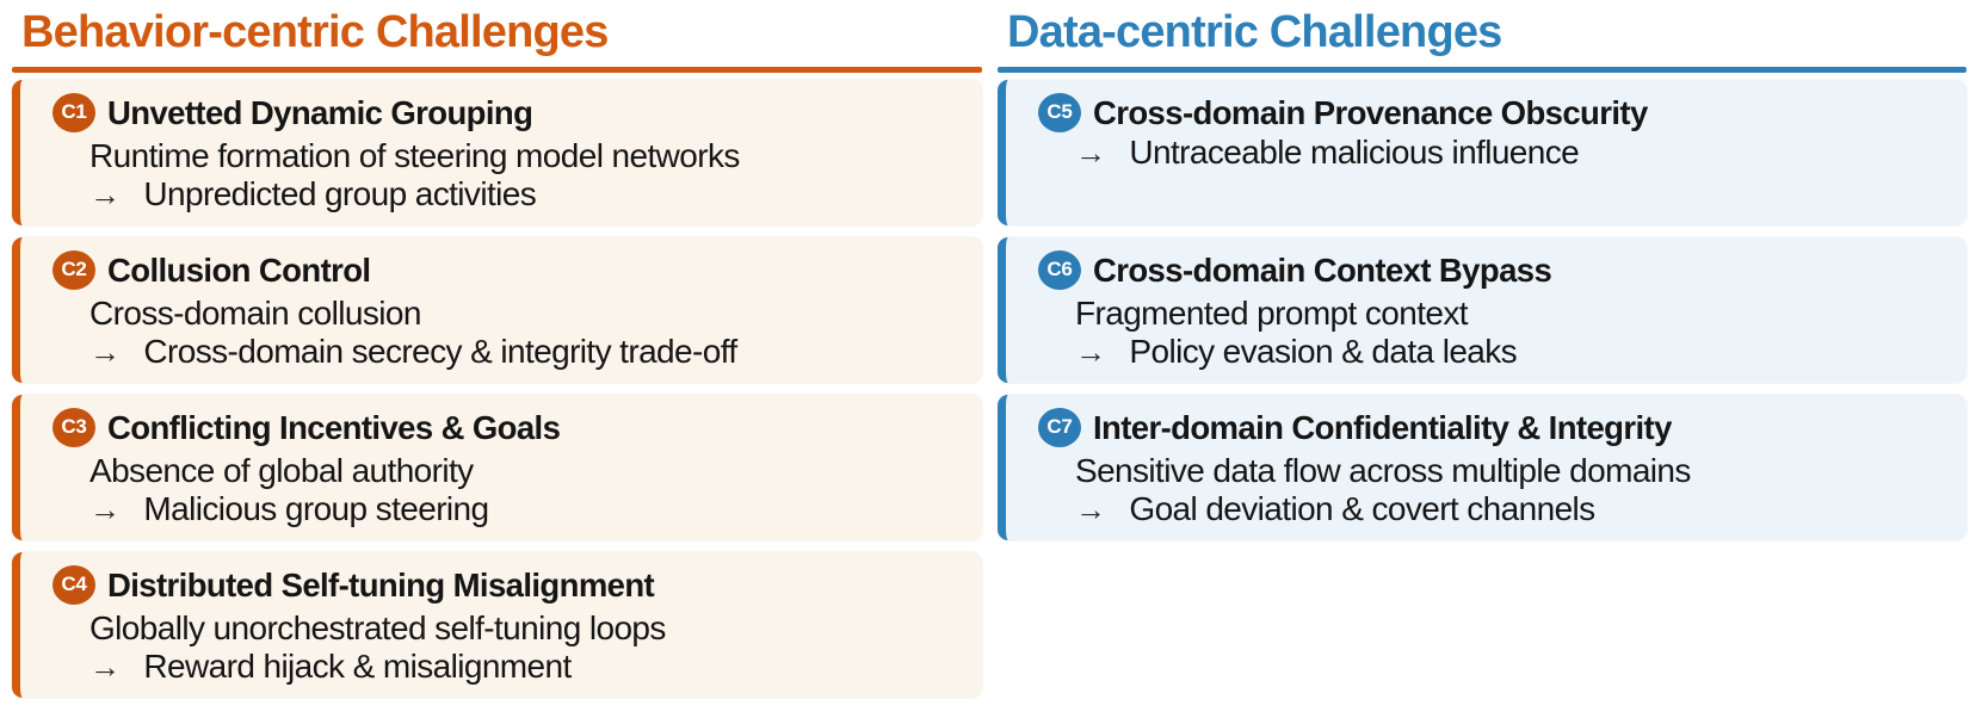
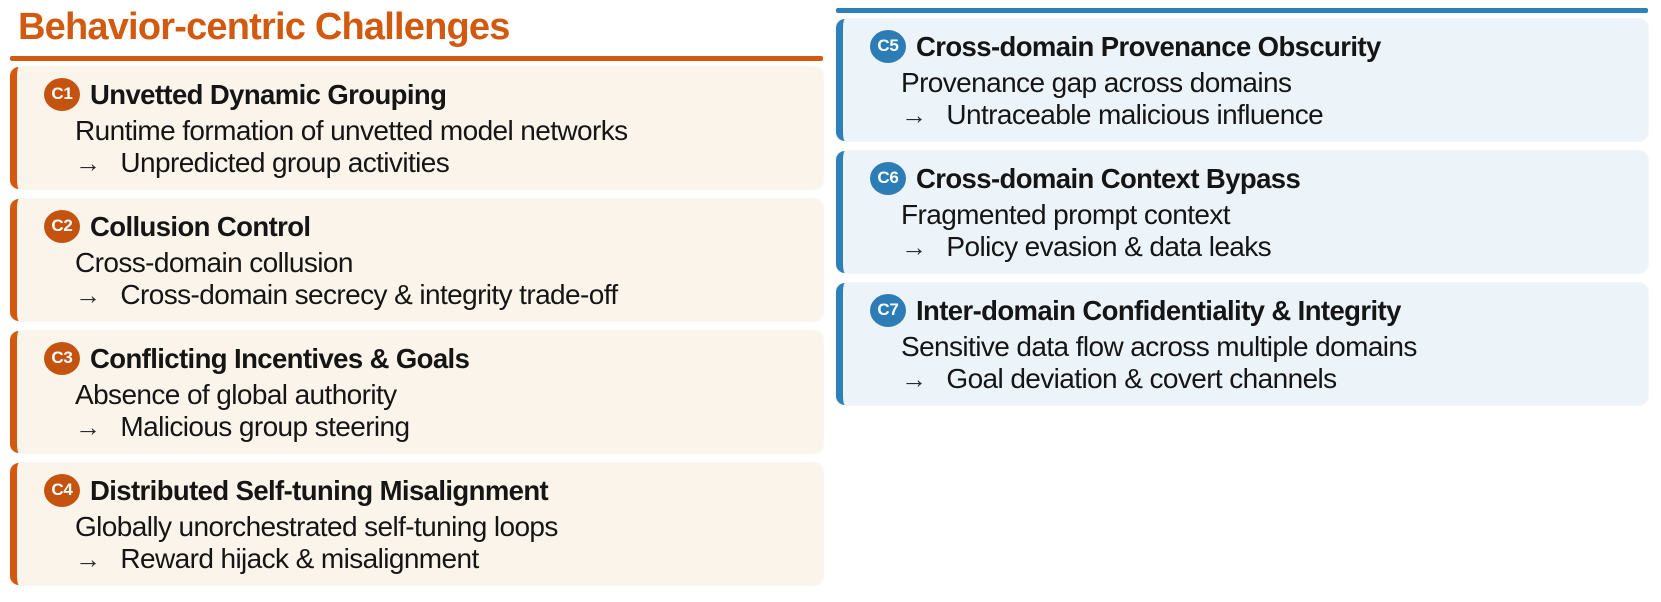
  Behavior-centric Challenges
  C1
  Unvetted Dynamic Grouping
- Runtime formation of steering model networks
+ Runtime formation of unvetted model networks
  →
  Unpredicted group activities
  C2
  Collusion Control
  Cross-domain collusion
  →
  Cross-domain secrecy & integrity trade-off
  C3
  Conflicting Incentives & Goals
  Absence of global authority
  →
  Malicious group steering
  C4
  Distributed Self-tuning Misalignment
  Globally unorchestrated self-tuning loops
  →
  Reward hijack & misalignment
- Data-centric Challenges
  C5
  Cross-domain Provenance Obscurity
+ Provenance gap across domains
  →
  Untraceable malicious influence
  C6
  Cross-domain Context Bypass
  Fragmented prompt context
  →
  Policy evasion & data leaks
  C7
  Inter-domain Confidentiality & Integrity
  Sensitive data flow across multiple domains
  →
  Goal deviation & covert channels
